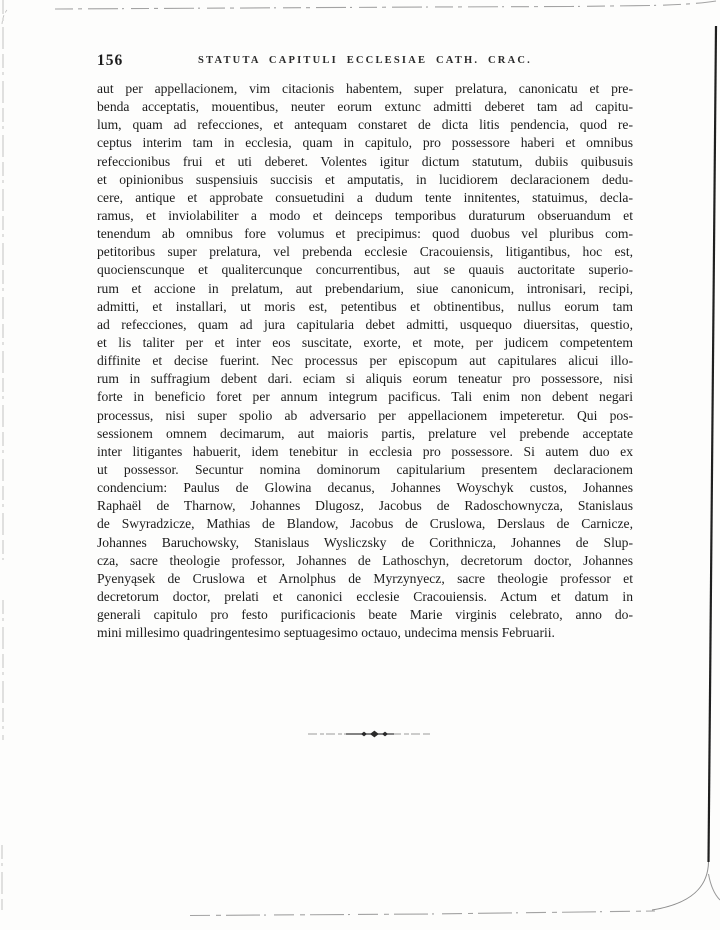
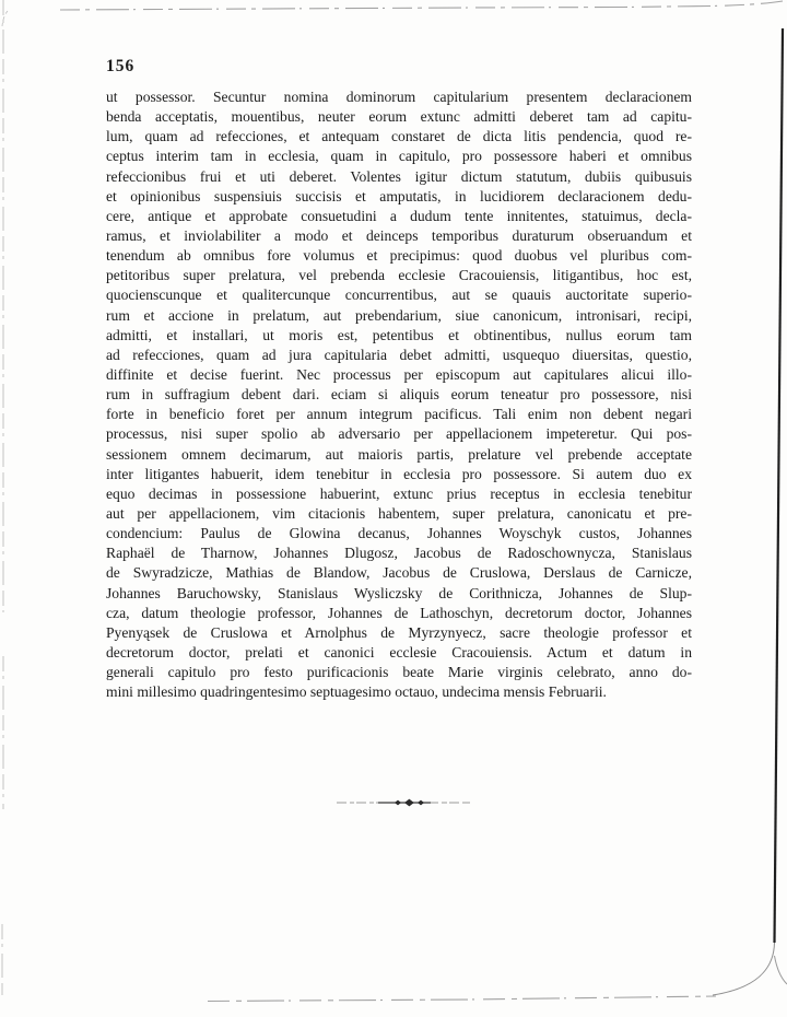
  156
- STATUTA CAPITULI ECCLESIAE CATH. CRAC.
- aut per appellacionem, vim citacionis habentem, super prelatura, canonicatu et pre-
+ ut possessor. Secuntur nomina dominorum capitularium presentem declaracionem
  benda acceptatis, mouentibus, neuter eorum extunc admitti deberet tam ad capitu-
  lum, quam ad refecciones, et antequam constaret de dicta litis pendencia, quod re-
  ceptus interim tam in ecclesia, quam in capitulo, pro possessore haberi et omnibus
  refeccionibus frui et uti deberet. Volentes igitur dictum statutum, dubiis quibusuis
  et opinionibus suspensiuis succisis et amputatis, in lucidiorem declaracionem dedu-
  cere, antique et approbate consuetudini a dudum tente innitentes, statuimus, decla-
  ramus, et inviolabiliter a modo et deinceps temporibus duraturum obseruandum et
  tenendum ab omnibus fore volumus et precipimus: quod duobus vel pluribus com-
  petitoribus super prelatura, vel prebenda ecclesie Cracouiensis, litigantibus, hoc est,
  quocienscunque et qualitercunque concurrentibus, aut se quauis auctoritate superio-
  rum et accione in prelatum, aut prebendarium, siue canonicum, intronisari, recipi,
  admitti, et installari, ut moris est, petentibus et obtinentibus, nullus eorum tam
  ad refecciones, quam ad jura capitularia debet admitti, usquequo diuersitas, questio,
- et lis taliter per et inter eos suscitate, exorte, et mote, per judicem competentem
  diffinite et decise fuerint. Nec processus per episcopum aut capitulares alicui illo-
  rum in suffragium debent dari. eciam si aliquis eorum teneatur pro possessore, nisi
  forte in beneficio foret per annum integrum pacificus. Tali enim non debent negari
  processus, nisi super spolio ab adversario per appellacionem impeteretur. Qui pos-
  sessionem omnem decimarum, aut maioris partis, prelature vel prebende acceptate
  inter litigantes habuerit, idem tenebitur in ecclesia pro possessore. Si autem duo ex
+ equo decimas in possessione habuerint, extunc prius receptus in ecclesia tenebitur
- ut possessor. Secuntur nomina dominorum capitularium presentem declaracionem
+ aut per appellacionem, vim citacionis habentem, super prelatura, canonicatu et pre-
  condencium: Paulus de Glowina decanus, Johannes Woyschyk custos, Johannes
  Raphaël de Tharnow, Johannes Dlugosz, Jacobus de Radoschownycza, Stanislaus
  de Swyradzicze, Mathias de Blandow, Jacobus de Cruslowa, Derslaus de Carnicze,
  Johannes Baruchowsky, Stanislaus Wysliczsky de Corithnicza, Johannes de Slup-
- cza, sacre theologie professor, Johannes de Lathoschyn, decretorum doctor, Johannes
+ cza, datum theologie professor, Johannes de Lathoschyn, decretorum doctor, Johannes
  Pyenyąsek de Cruslowa et Arnolphus de Myrzynyecz, sacre theologie professor et
  decretorum doctor, prelati et canonici ecclesie Cracouiensis. Actum et datum in
  generali capitulo pro festo purificacionis beate Marie virginis celebrato, anno do-
  mini millesimo quadringentesimo septuagesimo octauo, undecima mensis Februarii.
